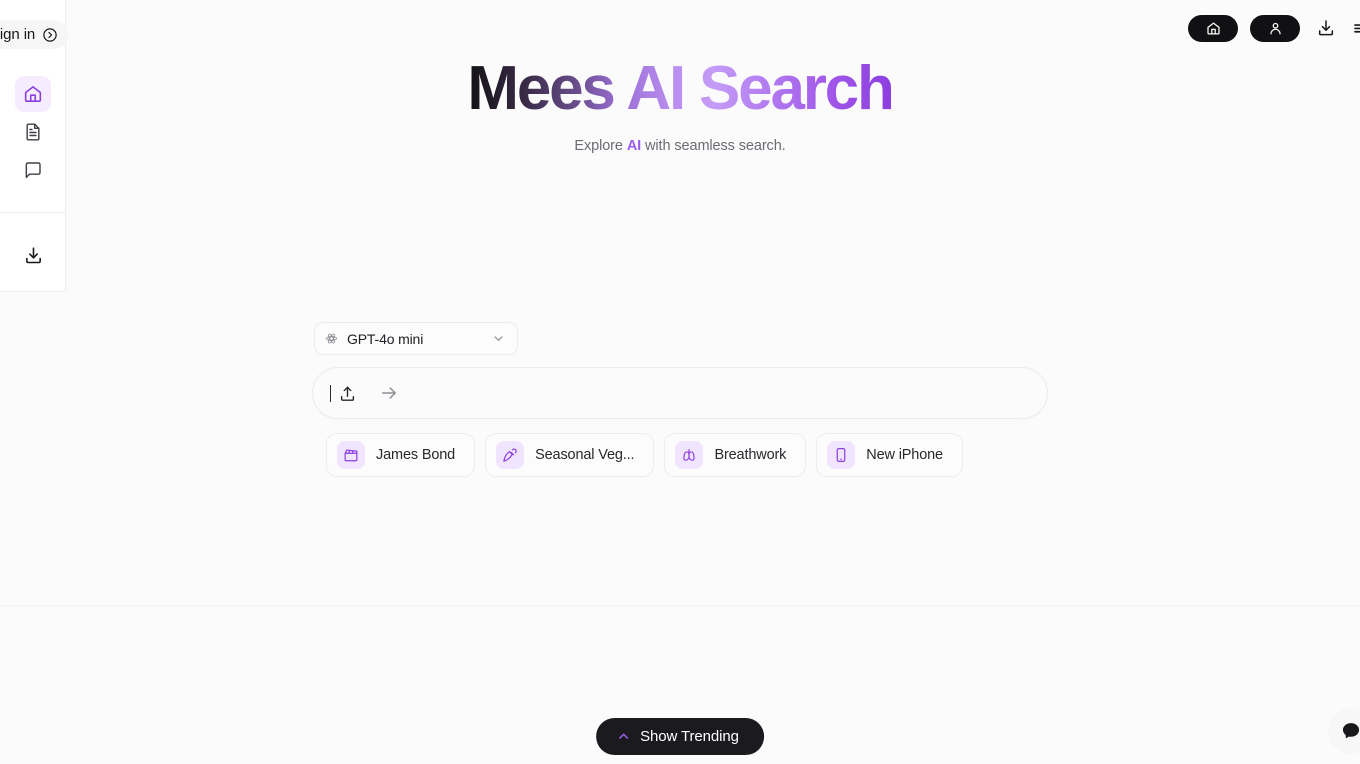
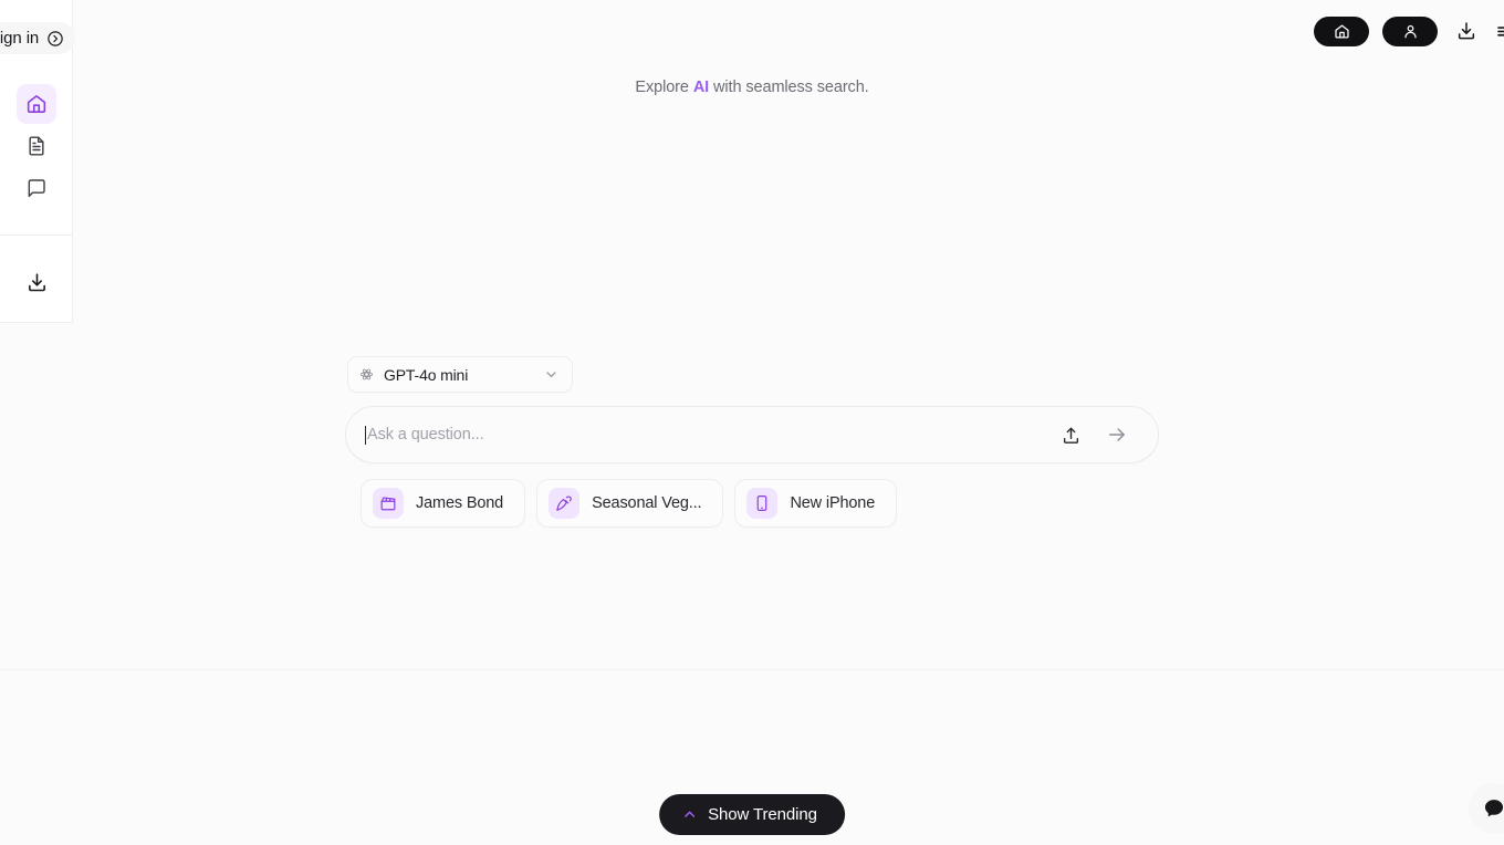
  ign in
- Mees AI Search
  Explore AI with seamless search.
  GPT-4o mini
+ Ask a question...
  James Bond
  Seasonal Veg...
- Breathwork
  New iPhone
  Show Trending
